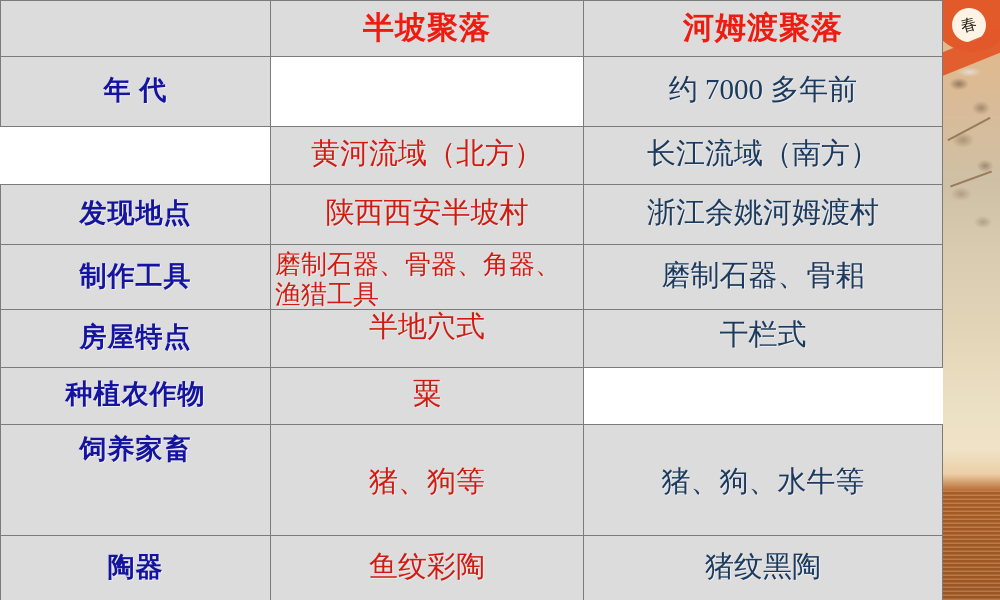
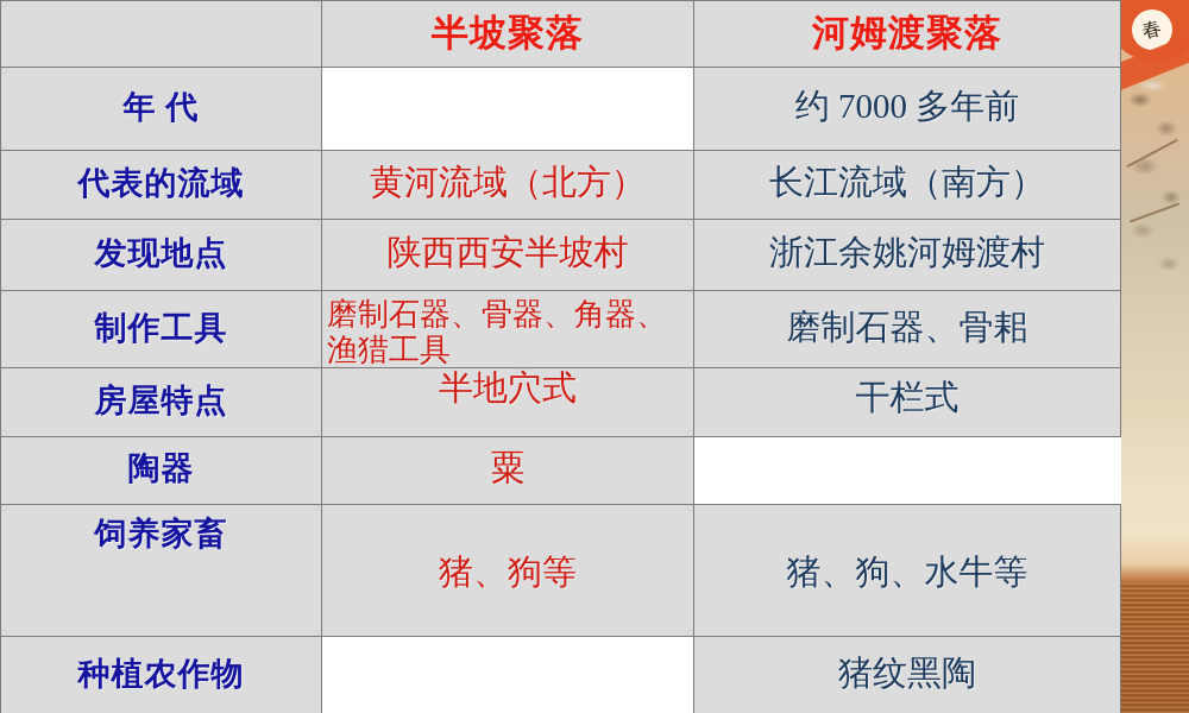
  半坡聚落
  河姆渡聚落
  年 代
  约 7000 多年前
+ 代表的流域
  黄河流域（北方）
  长江流域（南方）
  发现地点
  陕西西安半坡村
  浙江余姚河姆渡村
  制作工具
  磨制石器、骨器、角器、渔猎工具
  磨制石器、骨耜
  房屋特点
  半地穴式
  干栏式
- 种植农作物
+ 陶器
  粟
  饲养家畜
  猪、狗等
  猪、狗、水牛等
- 陶器
+ 种植农作物
- 鱼纹彩陶
  猪纹黑陶
